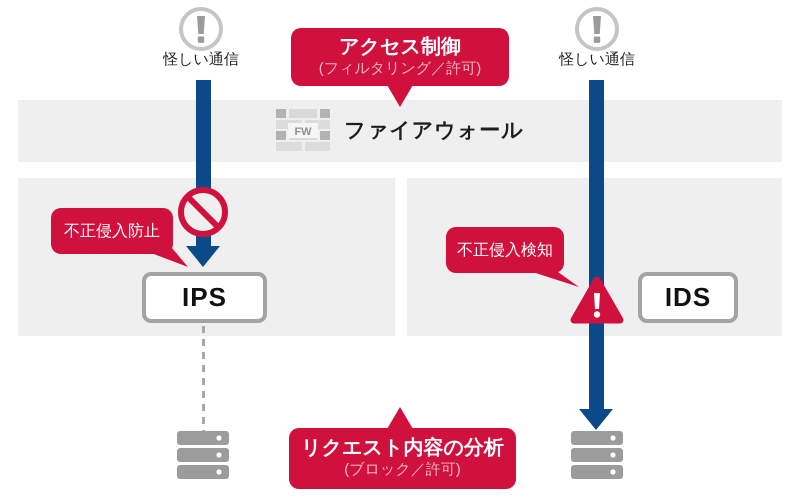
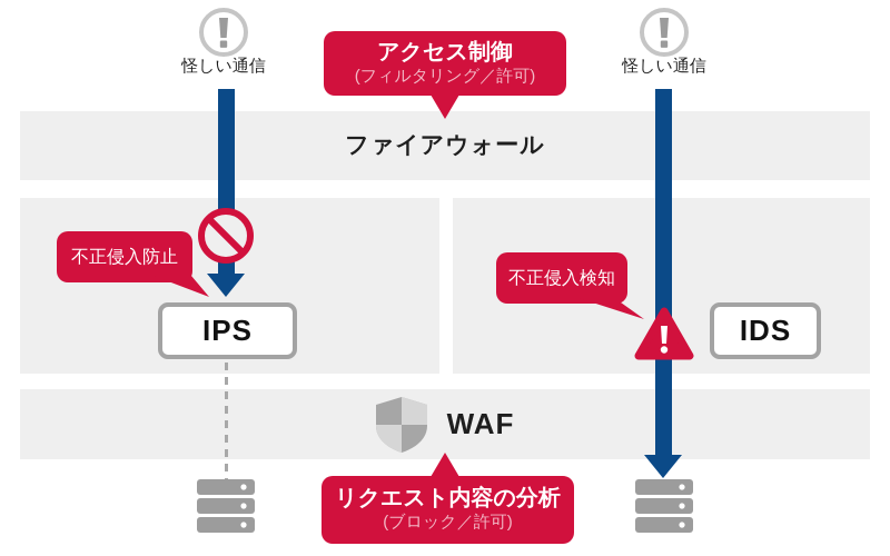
- FW
  ファイアウォール
+ WAF
  怪しい通信
  怪しい通信
  IPS
  IDS
  アクセス制御
  (フィルタリング／許可)
  不正侵入防止
  不正侵入検知
  リクエスト内容の分析
  (ブロック／許可)
